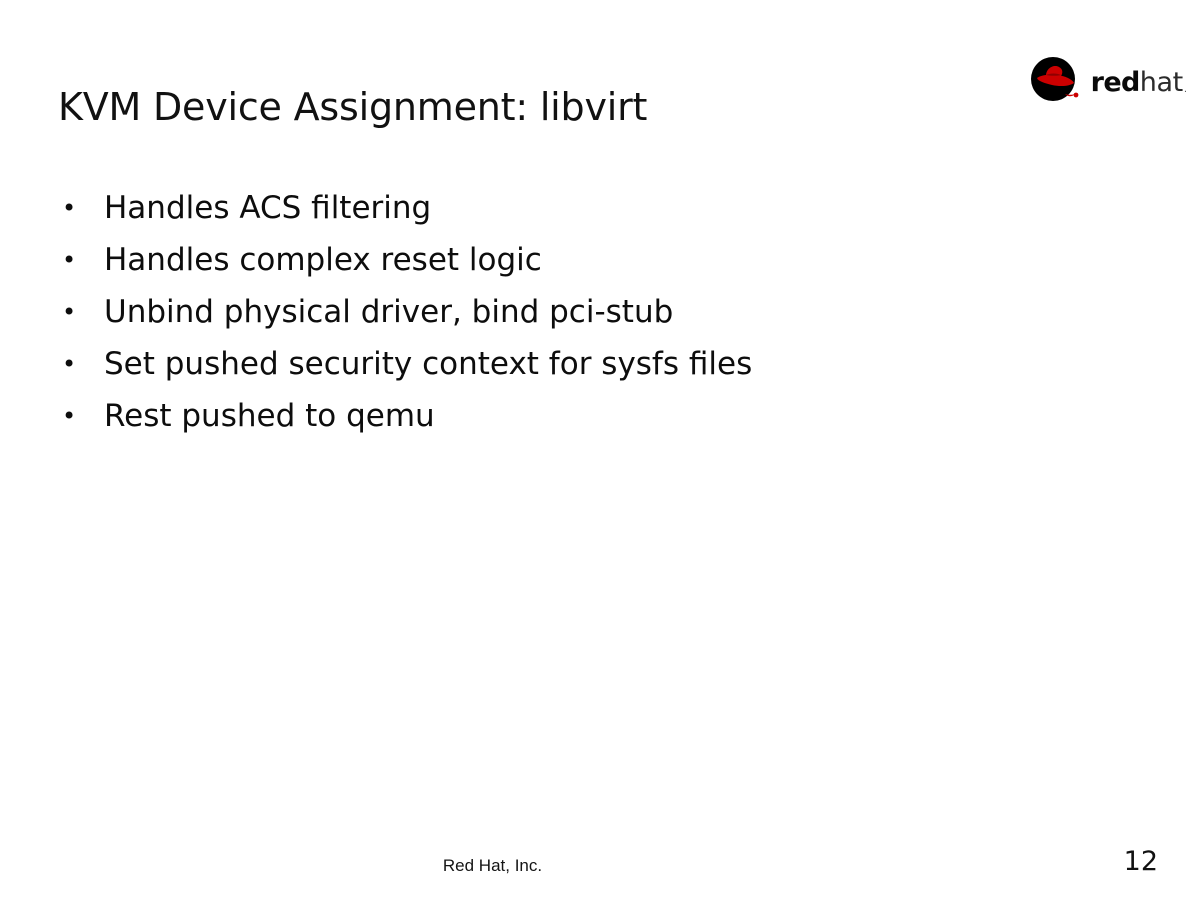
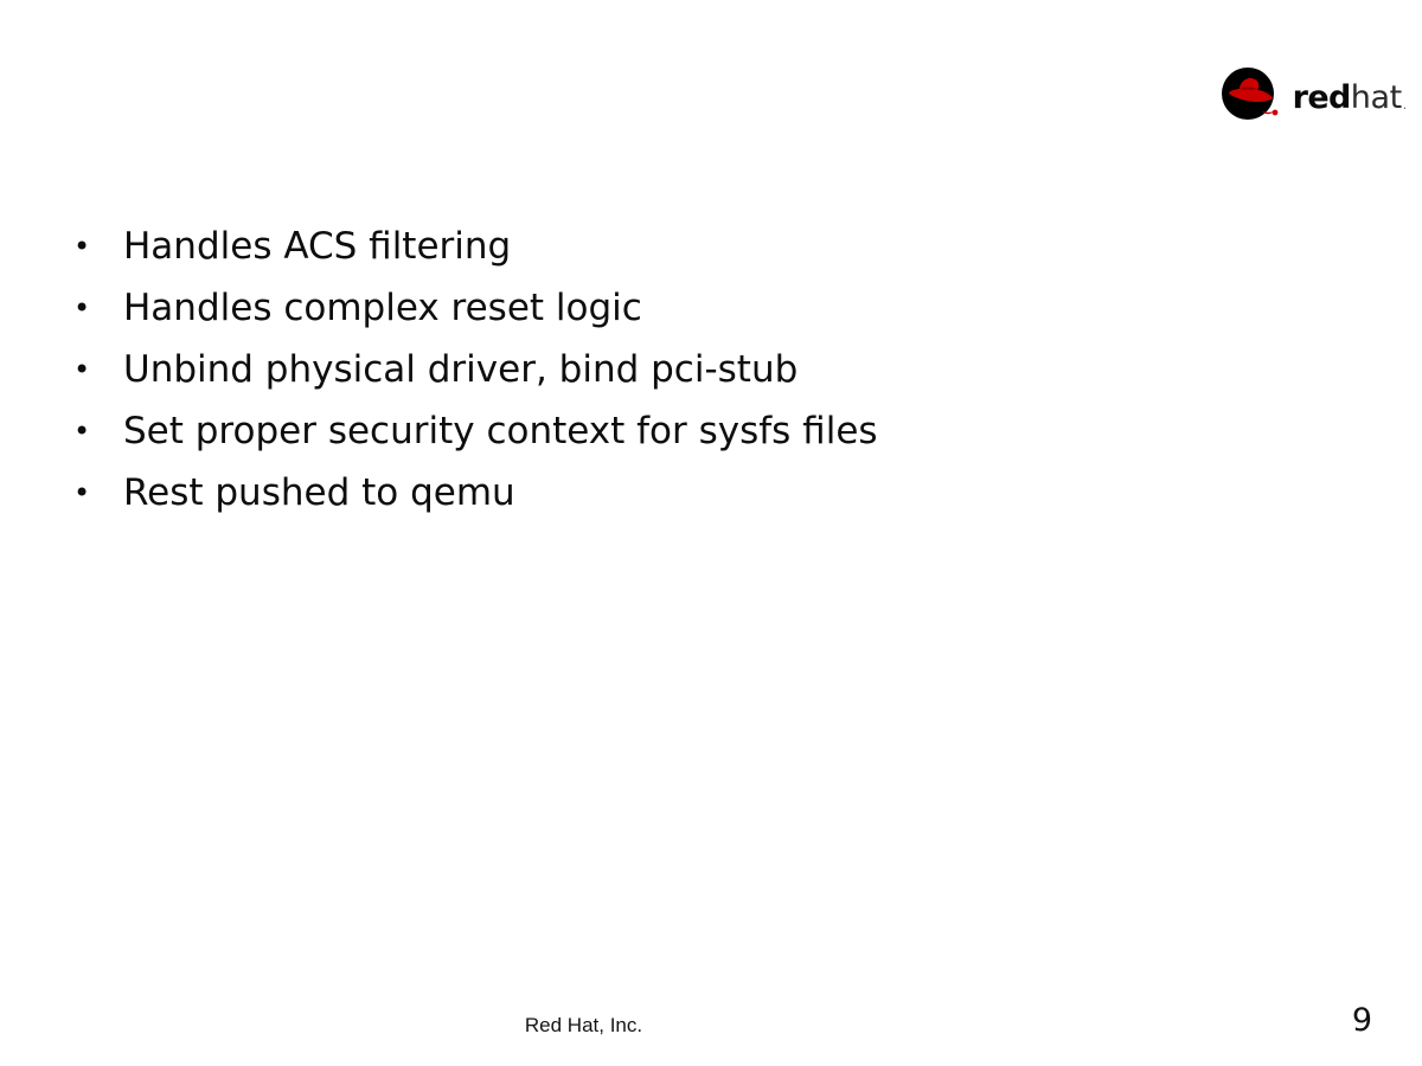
- KVM Device Assignment: libvirt
  redhat.
  •
  Handles ACS filtering
  •
  Handles complex reset logic
  •
  Unbind physical driver, bind pci-stub
  •
- Set pushed security context for sysfs files
+ Set proper security context for sysfs files
  •
  Rest pushed to qemu
  Red Hat, Inc.
- 12
+ 9
